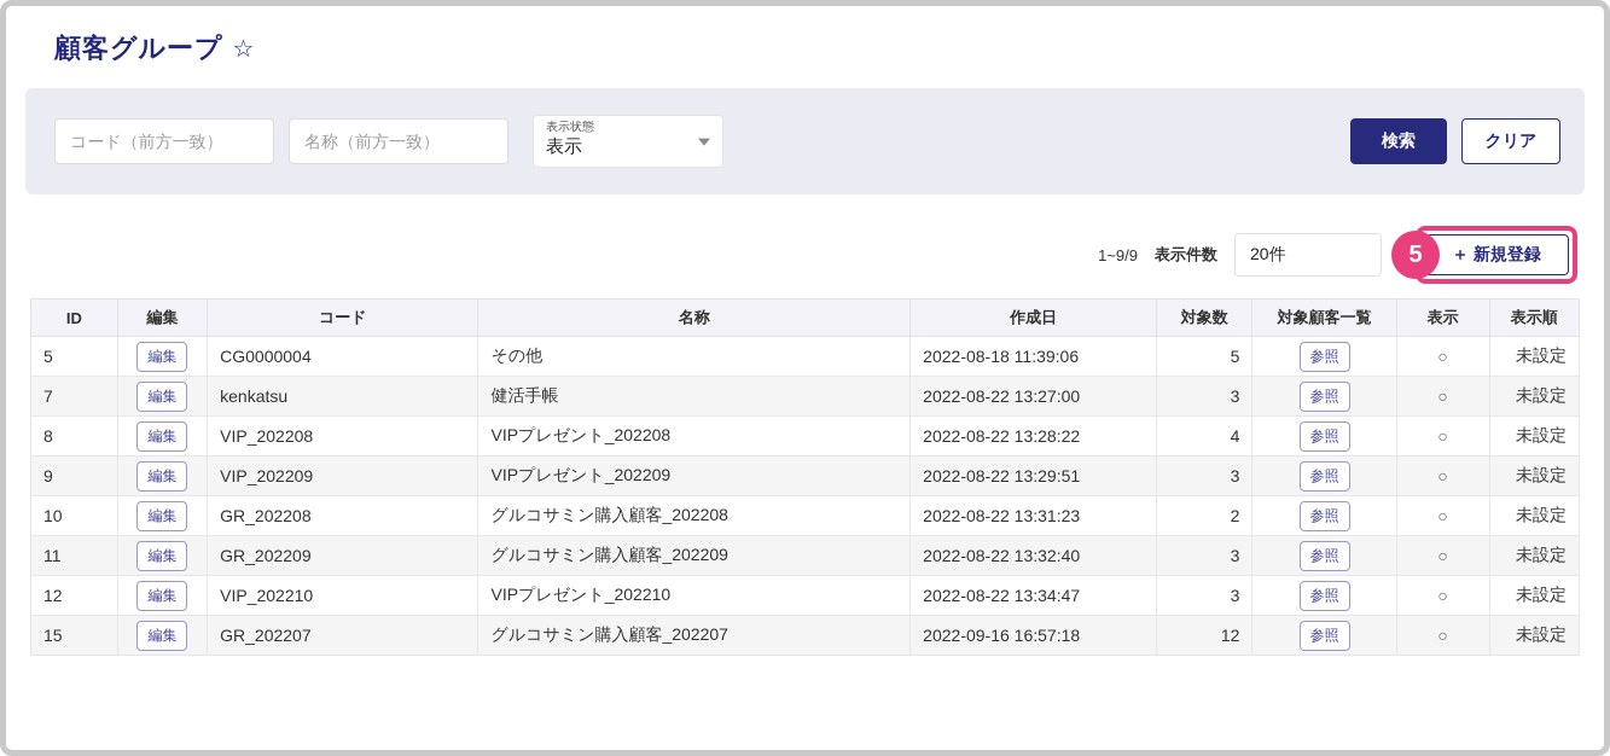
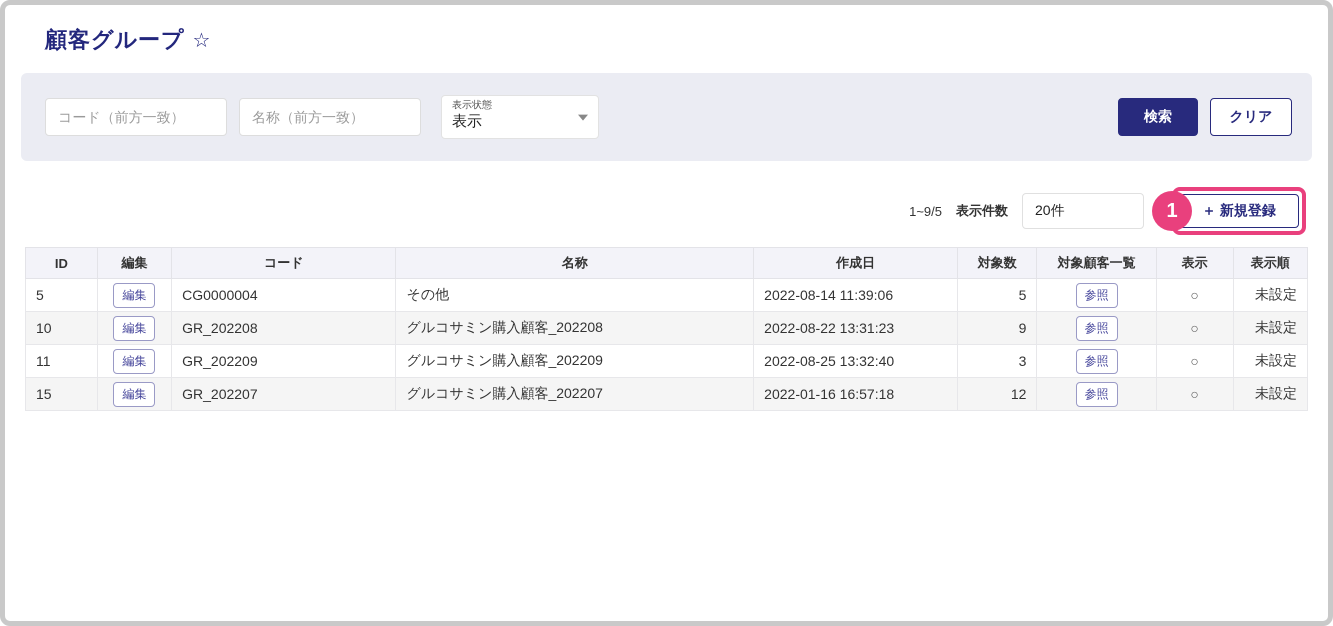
  顧客グループ
  ☆
  コード（前方一致）
  名称（前方一致）
  表示状態
  表示
  検索
  クリア
- 1~9/9
+ 1~9/5
  表示件数
  20件
- 5
+ 1
  ＋ 新規登録
  ID	編集	コード	名称	作成日	対象数	対象顧客一覧	表示	表示順
- 5	編集	CG0000004	その他	2022-08-18 11:39:06	5	参照	○	未設定
+ 5	編集	CG0000004	その他	2022-08-14 11:39:06	5	参照	○	未設定
- 7	編集	kenkatsu	健活手帳	2022-08-22 13:27:00	3	参照	○	未設定
- 8	編集	VIP_202208	VIPプレゼント_202208	2022-08-22 13:28:22	4	参照	○	未設定
- 9	編集	VIP_202209	VIPプレゼント_202209	2022-08-22 13:29:51	3	参照	○	未設定
- 10	編集	GR_202208	グルコサミン購入顧客_202208	2022-08-22 13:31:23	2	参照	○	未設定
+ 10	編集	GR_202208	グルコサミン購入顧客_202208	2022-08-22 13:31:23	9	参照	○	未設定
- 11	編集	GR_202209	グルコサミン購入顧客_202209	2022-08-22 13:32:40	3	参照	○	未設定
+ 11	編集	GR_202209	グルコサミン購入顧客_202209	2022-08-25 13:32:40	3	参照	○	未設定
- 12	編集	VIP_202210	VIPプレゼント_202210	2022-08-22 13:34:47	3	参照	○	未設定
- 15	編集	GR_202207	グルコサミン購入顧客_202207	2022-09-16 16:57:18	12	参照	○	未設定
+ 15	編集	GR_202207	グルコサミン購入顧客_202207	2022-01-16 16:57:18	12	参照	○	未設定
